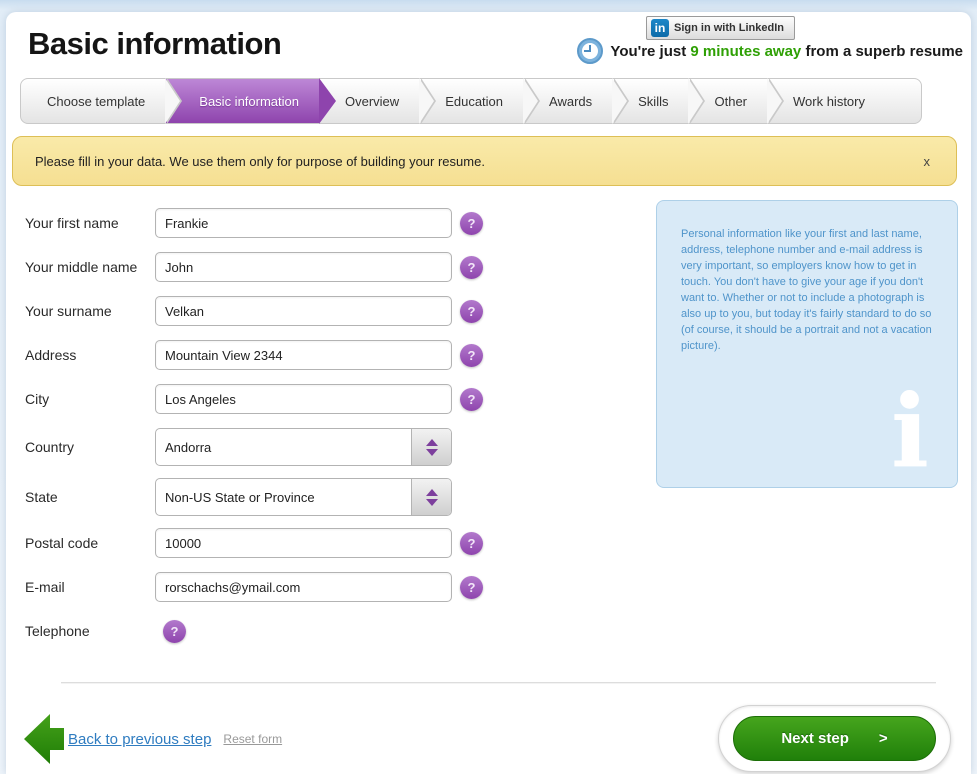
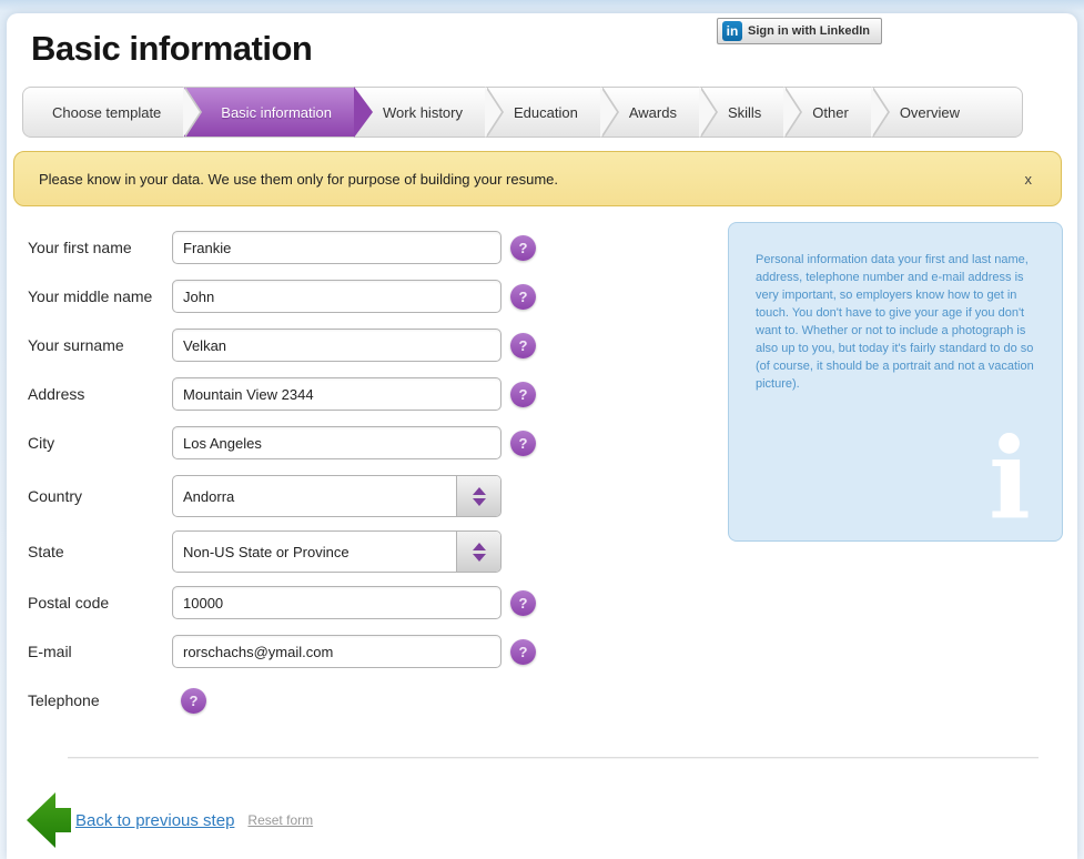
  Basic information
  in
  Sign in with LinkedIn
- You're just 9 minutes away from a superb resume
  Choose template
  Basic information
- Overview
+ Work history
  Education
  Awards
  Skills
  Other
- Work history
+ Overview
- Please fill in your data. We use them only for purpose of building your resume.
+ Please know in your data. We use them only for purpose of building your resume.
  x
  Your first name
  Frankie
  ?
  Your middle name
  John
  ?
  Your surname
  Velkan
  ?
  Address
  Mountain View 2344
  ?
  City
  Los Angeles
  ?
  Country
  Andorra
  State
  Non-US State or Province
  Postal code
  10000
  ?
  E-mail
  rorschachs@ymail.com
  ?
  Telephone
  ?
- Personal information like your first and last name, address, telephone number and e-mail address is very important, so employers know how to get in touch. You don't have to give your age if you don't want to. Whether or not to include a photograph is also up to you, but today it's fairly standard to do so (of course, it should be a portrait and not a vacation picture).
+ Personal information data your first and last name, address, telephone number and e-mail address is very important, so employers know how to get in touch. You don't have to give your age if you don't want to. Whether or not to include a photograph is also up to you, but today it's fairly standard to do so (of course, it should be a portrait and not a vacation picture).
  i
  Back to previous step
  Reset form
- Next step
- >
